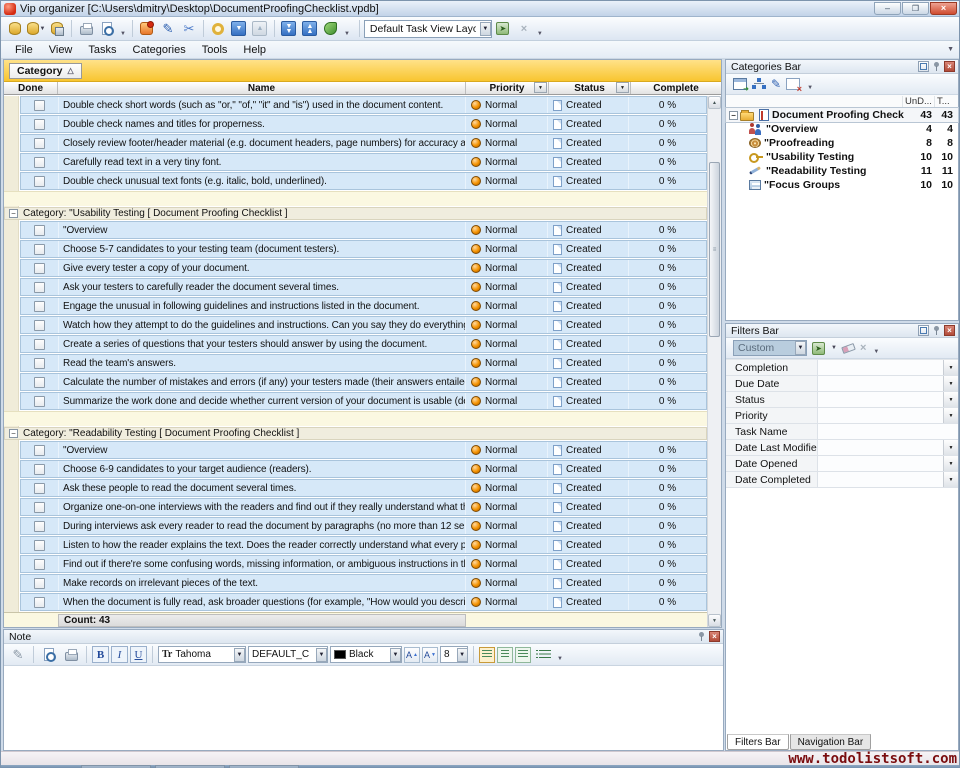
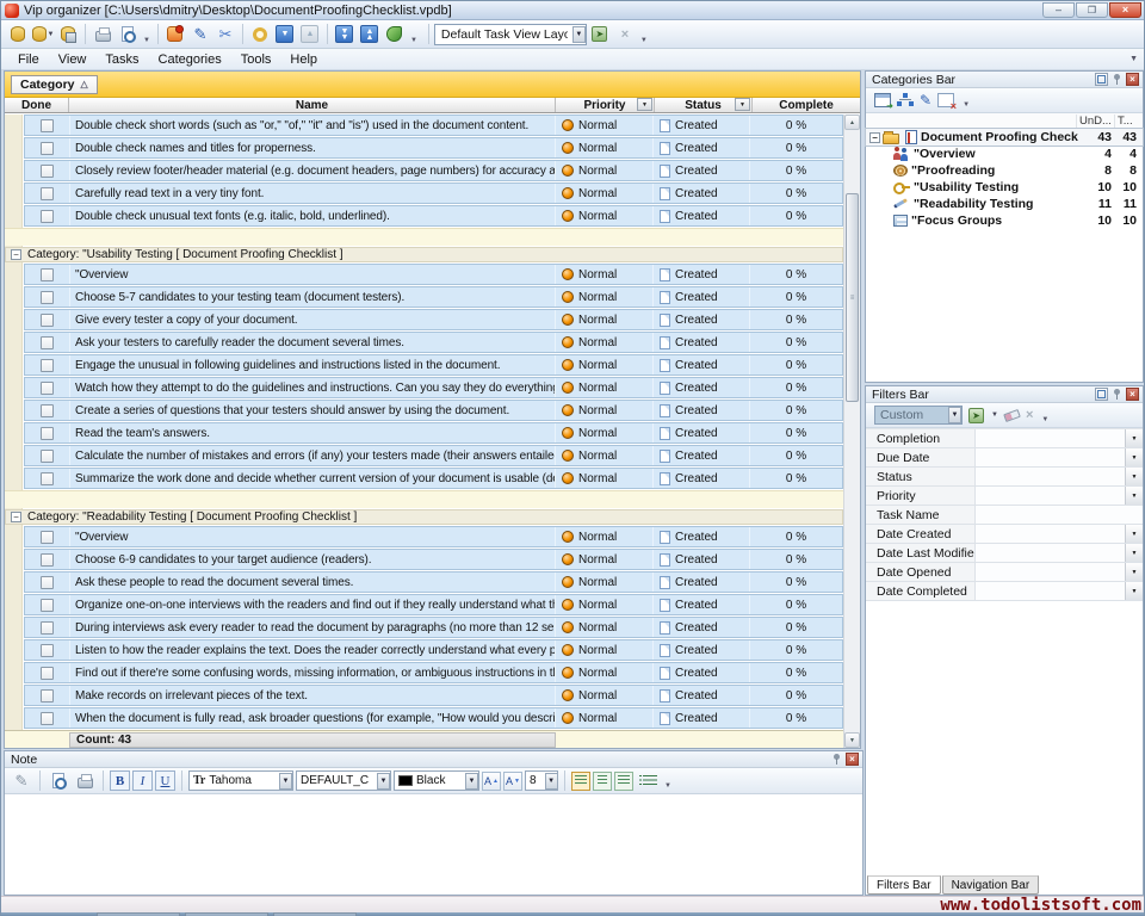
  Vip organizer [C:\Users\dmitry\Desktop\DocumentProofingChecklist.vpdb]
  ✎
  ✂
  Default Task View Layo
  ➤
  ×
  File
  View
  Tasks
  Categories
  Tools
  Help
  Category
  △
  Done
  Name
  Priority
  Status
  Complete
  Double check short words (such as "or," "of," "it" and "is") used in the document content.
  Normal
  Created
  0 %
  Double check names and titles for properness.
  Normal
  Created
  0 %
  Closely review footer/header material (e.g. document headers, page numbers) for accuracy a
  Normal
  Created
  0 %
  Carefully read text in a very tiny font.
  Normal
  Created
  0 %
  Double check unusual text fonts (e.g. italic, bold, underlined).
  Normal
  Created
  0 %
  −
  Category: "Usability Testing [ Document Proofing Checklist ]
  "Overview
  Normal
  Created
  0 %
  Choose 5-7 candidates to your testing team (document testers).
  Normal
  Created
  0 %
  Give every tester a copy of your document.
  Normal
  Created
  0 %
  Ask your testers to carefully reader the document several times.
  Normal
  Created
  0 %
  Engage the unusual in following guidelines and instructions listed in the document.
  Normal
  Created
  0 %
  Watch how they attempt to do the guidelines and instructions. Can you say they do everything
  Normal
  Created
  0 %
  Create a series of questions that your testers should answer by using the document.
  Normal
  Created
  0 %
  Read the team's answers.
  Normal
  Created
  0 %
  Calculate the number of mistakes and errors (if any) your testers made (their answers entaile
  Normal
  Created
  0 %
  Summarize the work done and decide whether current version of your document is usable (d
  Normal
  Created
  0 %
  −
  Category: "Readability Testing [ Document Proofing Checklist ]
  "Overview
  Normal
  Created
  0 %
  Choose 6-9 candidates to your target audience (readers).
  Normal
  Created
  0 %
  Ask these people to read the document several times.
  Normal
  Created
  0 %
  Organize one-on-one interviews with the readers and find out if they really understand what th
  Normal
  Created
  0 %
  During interviews ask every reader to read the document by paragraphs (no more than 12 se
  Normal
  Created
  0 %
  Listen to how the reader explains the text. Does the reader correctly understand what every p
  Normal
  Created
  0 %
  Find out if there're some confusing words, missing information, or ambiguous instructions in t
  Normal
  Created
  0 %
  Make records on irrelevant pieces of the text.
  Normal
  Created
  0 %
  When the document is fully read, ask broader questions (for example, "How would you descri
  Normal
  Created
  0 %
  Count: 43
  Note
  ✎
  B
  I
  U
  Tr
  Tahoma
  DEFAULT_C
  Black
  A
  A
  8
  Categories Bar
  ✎
  UnD...
  T...
  −
  Document Proofing Check
  43
  43
  "Overview
  4
  4
  "Proofreading
  8
  8
  "Usability Testing
  10
  10
  "Readability Testing
  11
  11
  "Focus Groups
  10
  10
  Filters Bar
  Custom
  ➤
  ×
  Completion
  Due Date
  Status
  Priority
  Task Name
+ Date Created
  Date Last Modifie
  Date Opened
  Date Completed
  Filters Bar
  Navigation Bar
  www.todolistsoft.com
